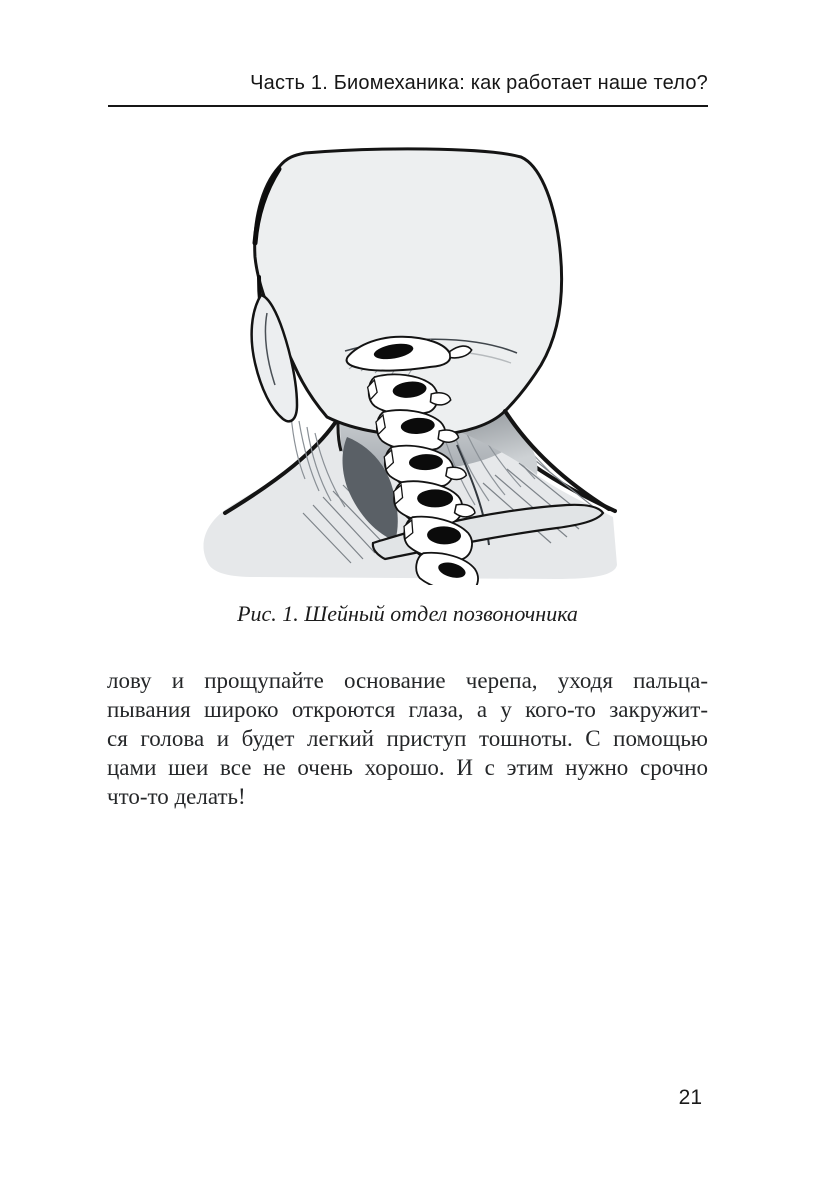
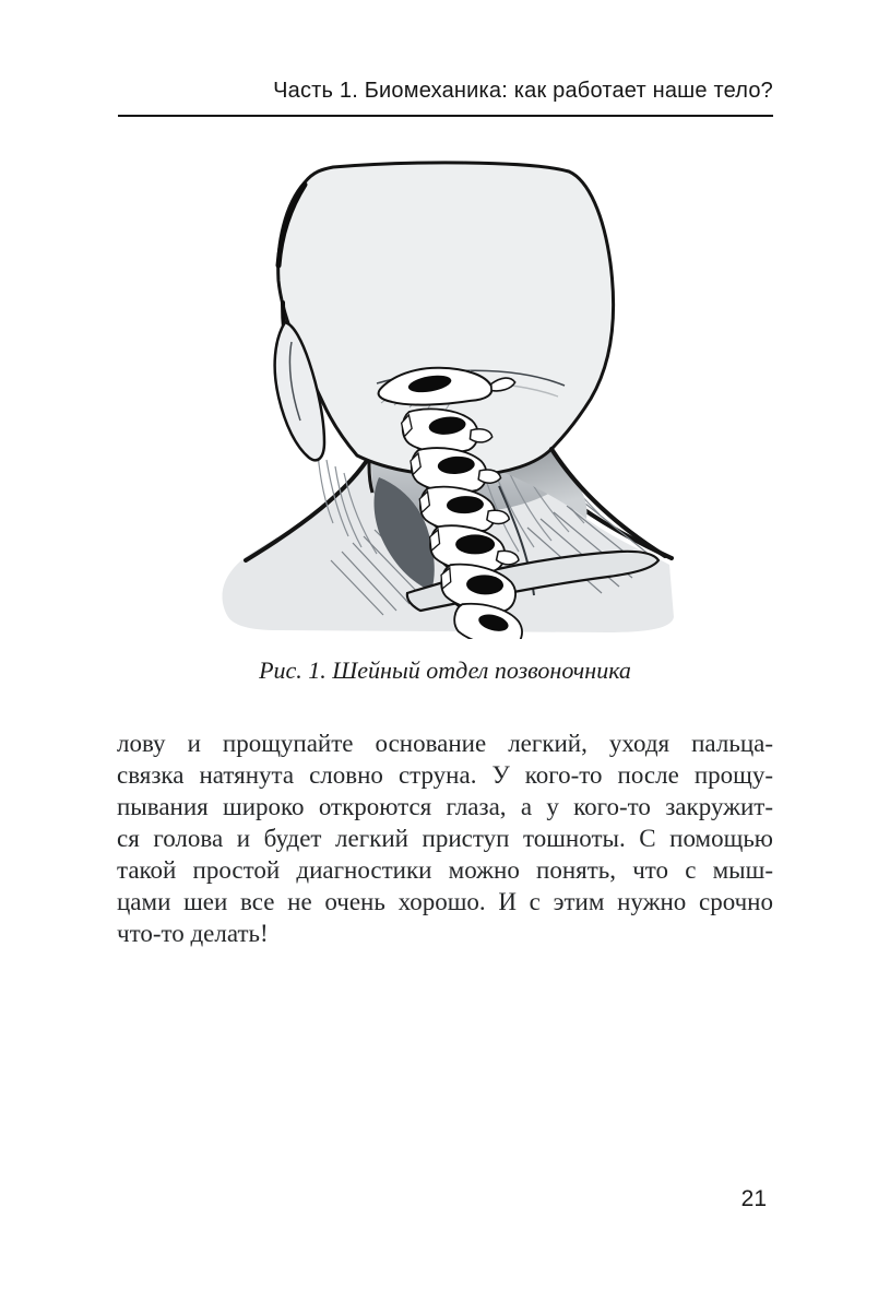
  Часть 1. Биомеханика: как работает наше тело?
  Рис. 1. Шейный отдел позвоночника
- лову и прощупайте основание черепа, уходя пальца-
+ лову и прощупайте основание легкий, уходя пальца-
+ связка натянута словно струна. У кого-то после прощу-
  пывания широко откроются глаза, а у кого-то закружит-
  ся голова и будет легкий приступ тошноты. С помощью
+ такой простой диагностики можно понять, что с мыш-
  цами шеи все не очень хорошо. И с этим нужно срочно
  что-то делать!
  21
